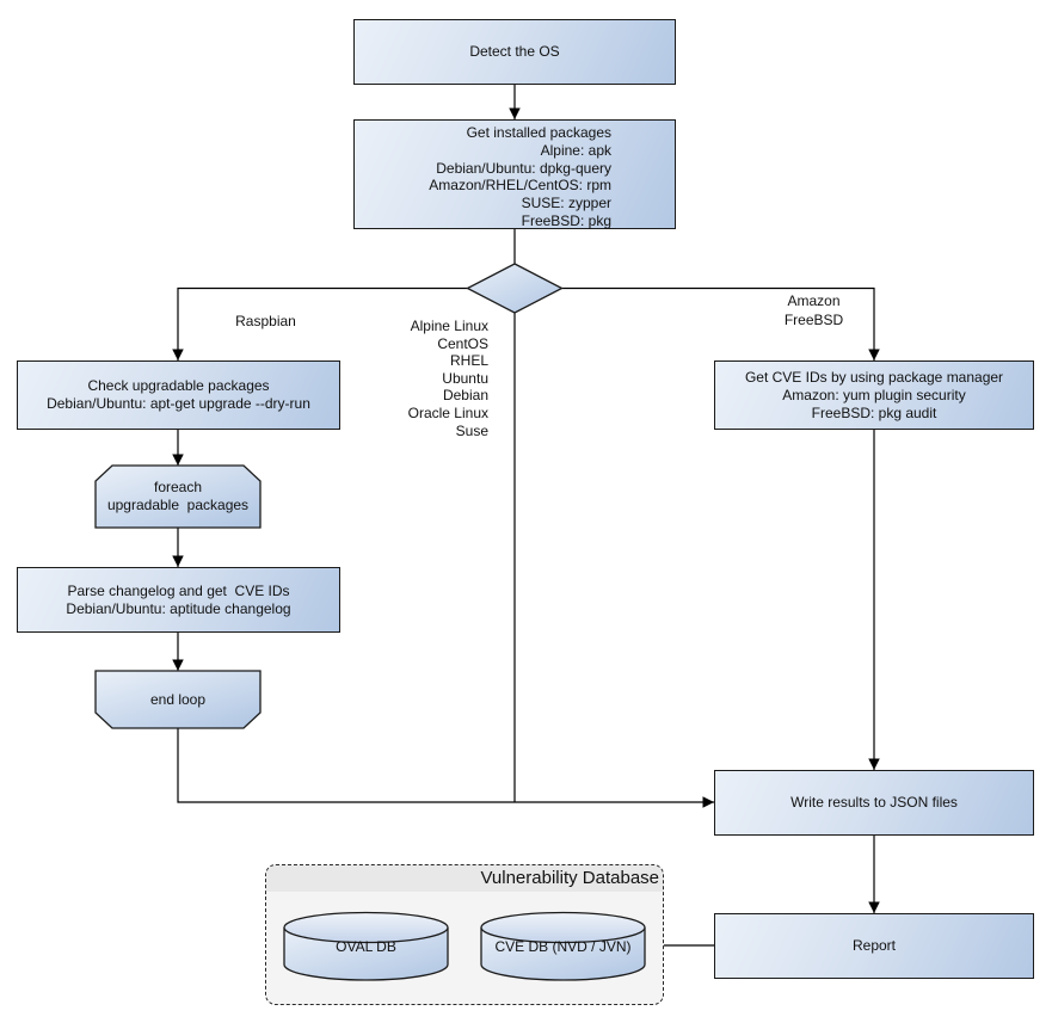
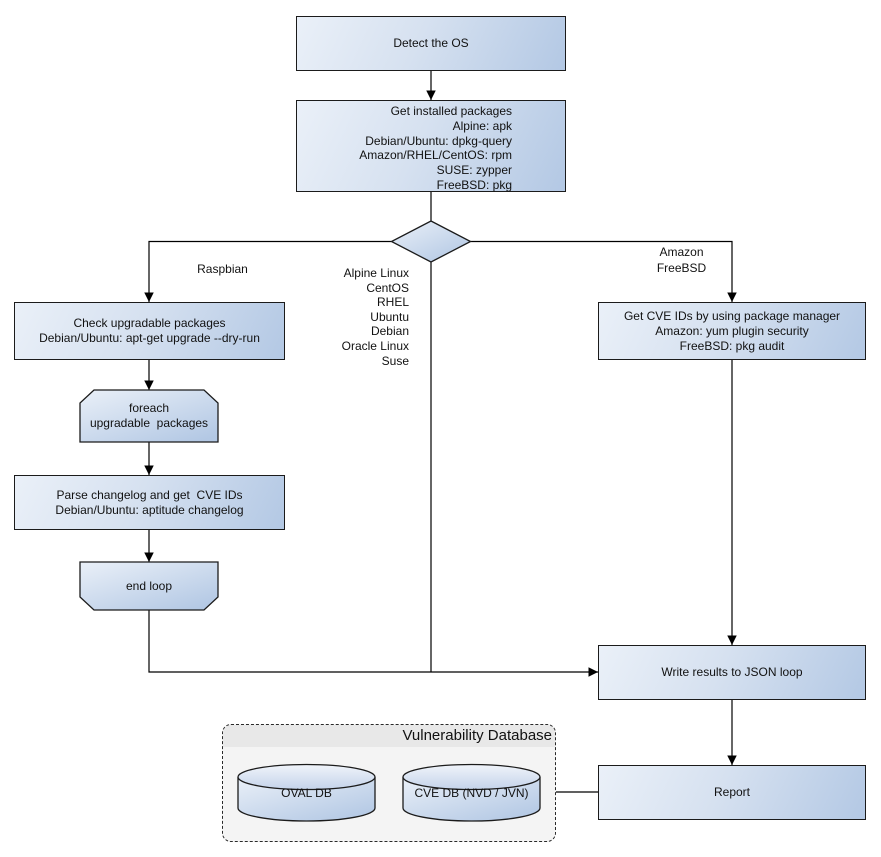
  Vulnerability Database
  Detect the OS
  Get installed packages
  Alpine: apk
  Debian/Ubuntu: dpkg-query
  Amazon/RHEL/CentOS: rpm
  SUSE: zypper
  FreeBSD: pkg
  Check upgradable packages
  Debian/Ubuntu: apt-get upgrade --dry-run
  Get CVE IDs by using package manager
  Amazon: yum plugin security
  FreeBSD: pkg audit
  Parse changelog and get CVE IDs
  Debian/Ubuntu: aptitude changelog
- Write results to JSON files
+ Write results to JSON loop
  Report
  foreach
  upgradable packages
  end loop
  Raspbian
  Amazon
  FreeBSD
  Alpine Linux
  CentOS
  RHEL
  Ubuntu
  Debian
  Oracle Linux
  Suse
  OVAL DB
  CVE DB (NVD / JVN)
